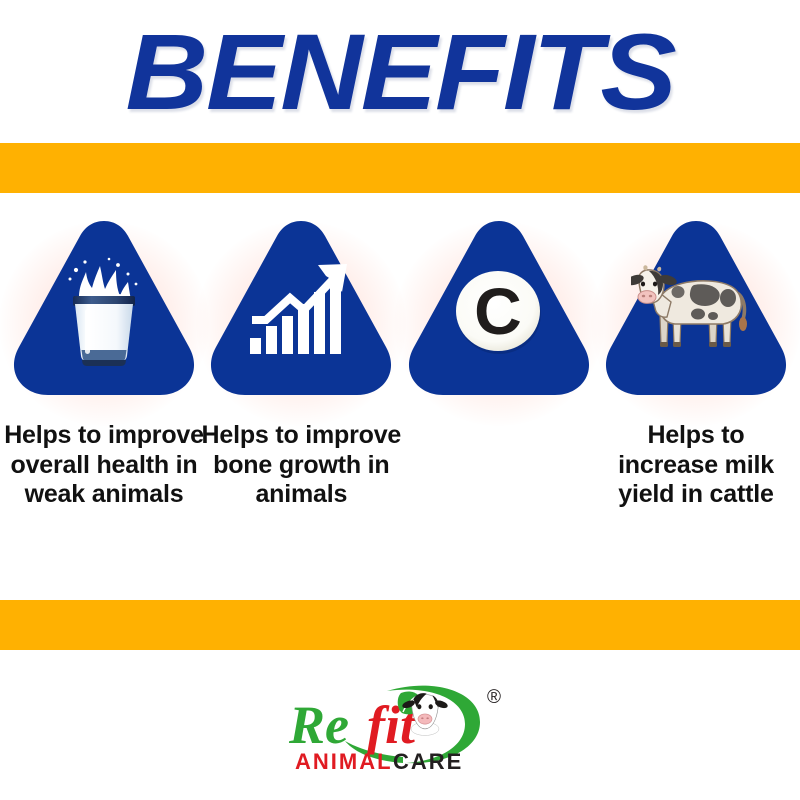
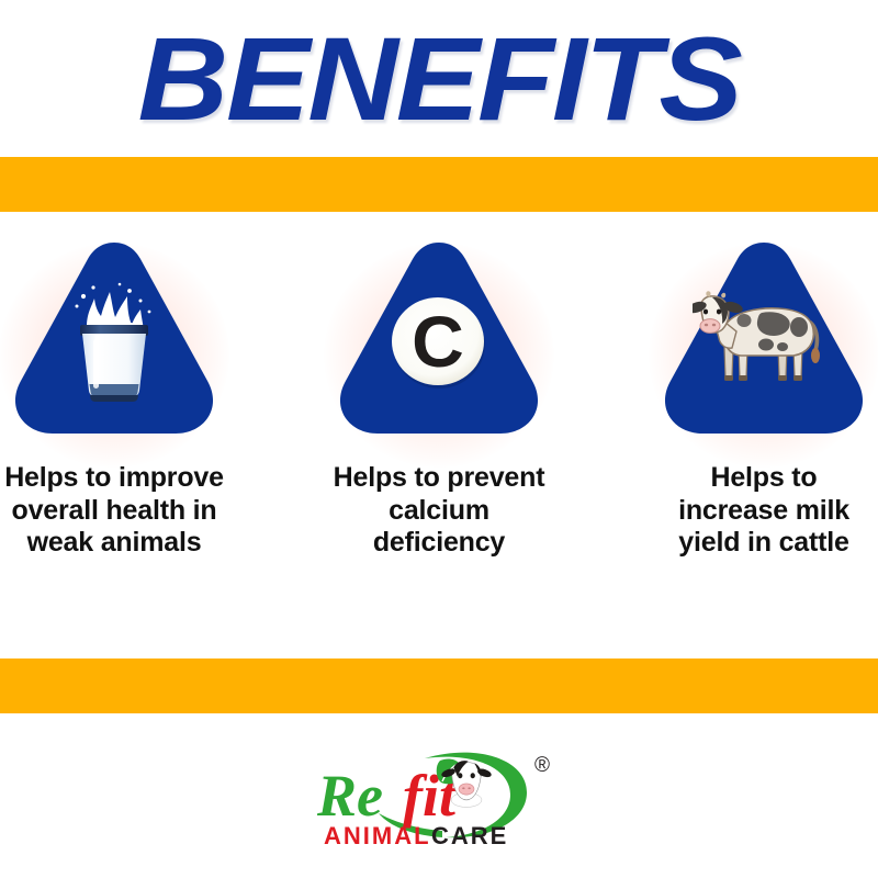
  BENEFITS
  Helps to improve overall health in weak animals
- Helps to improve bone growth in animals
  C
+ Helps to prevent calcium deficiency
  Helps to increase milk yield in cattle
  Re
  fit
  ®
  ANIMAL
  CARE
